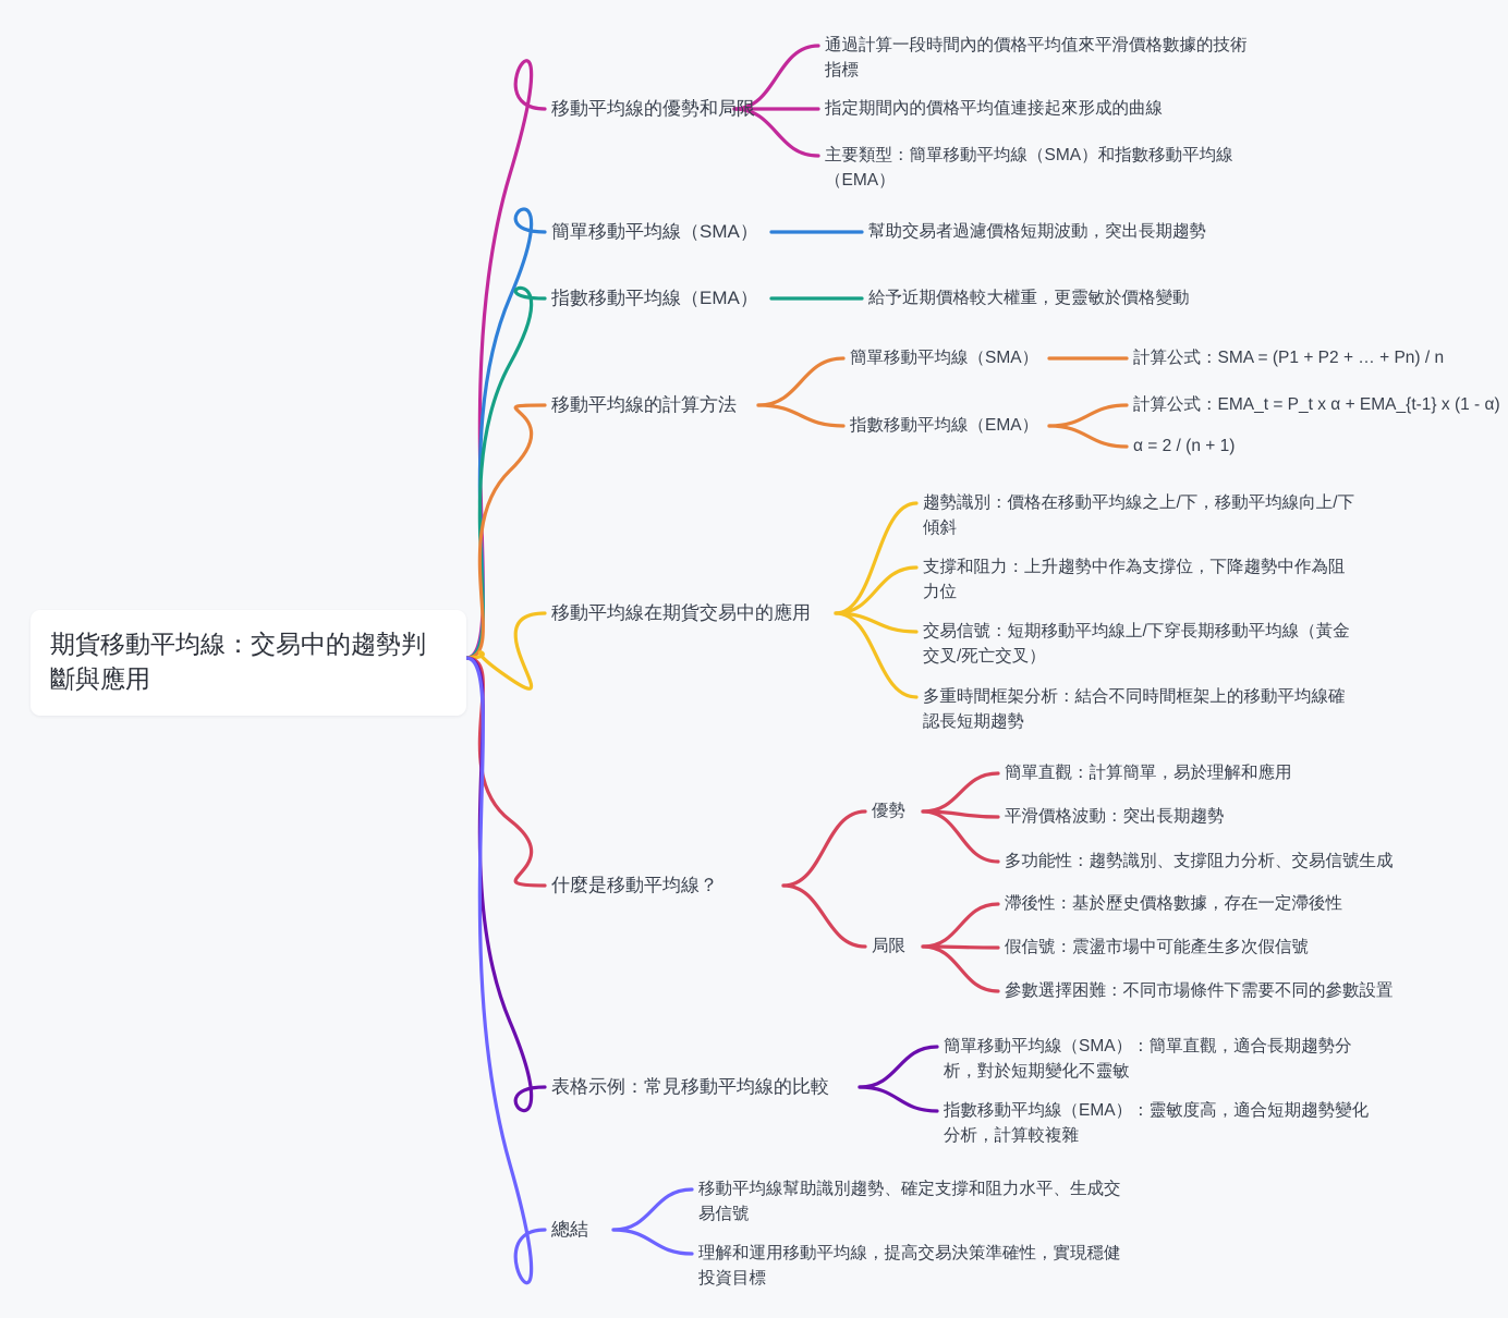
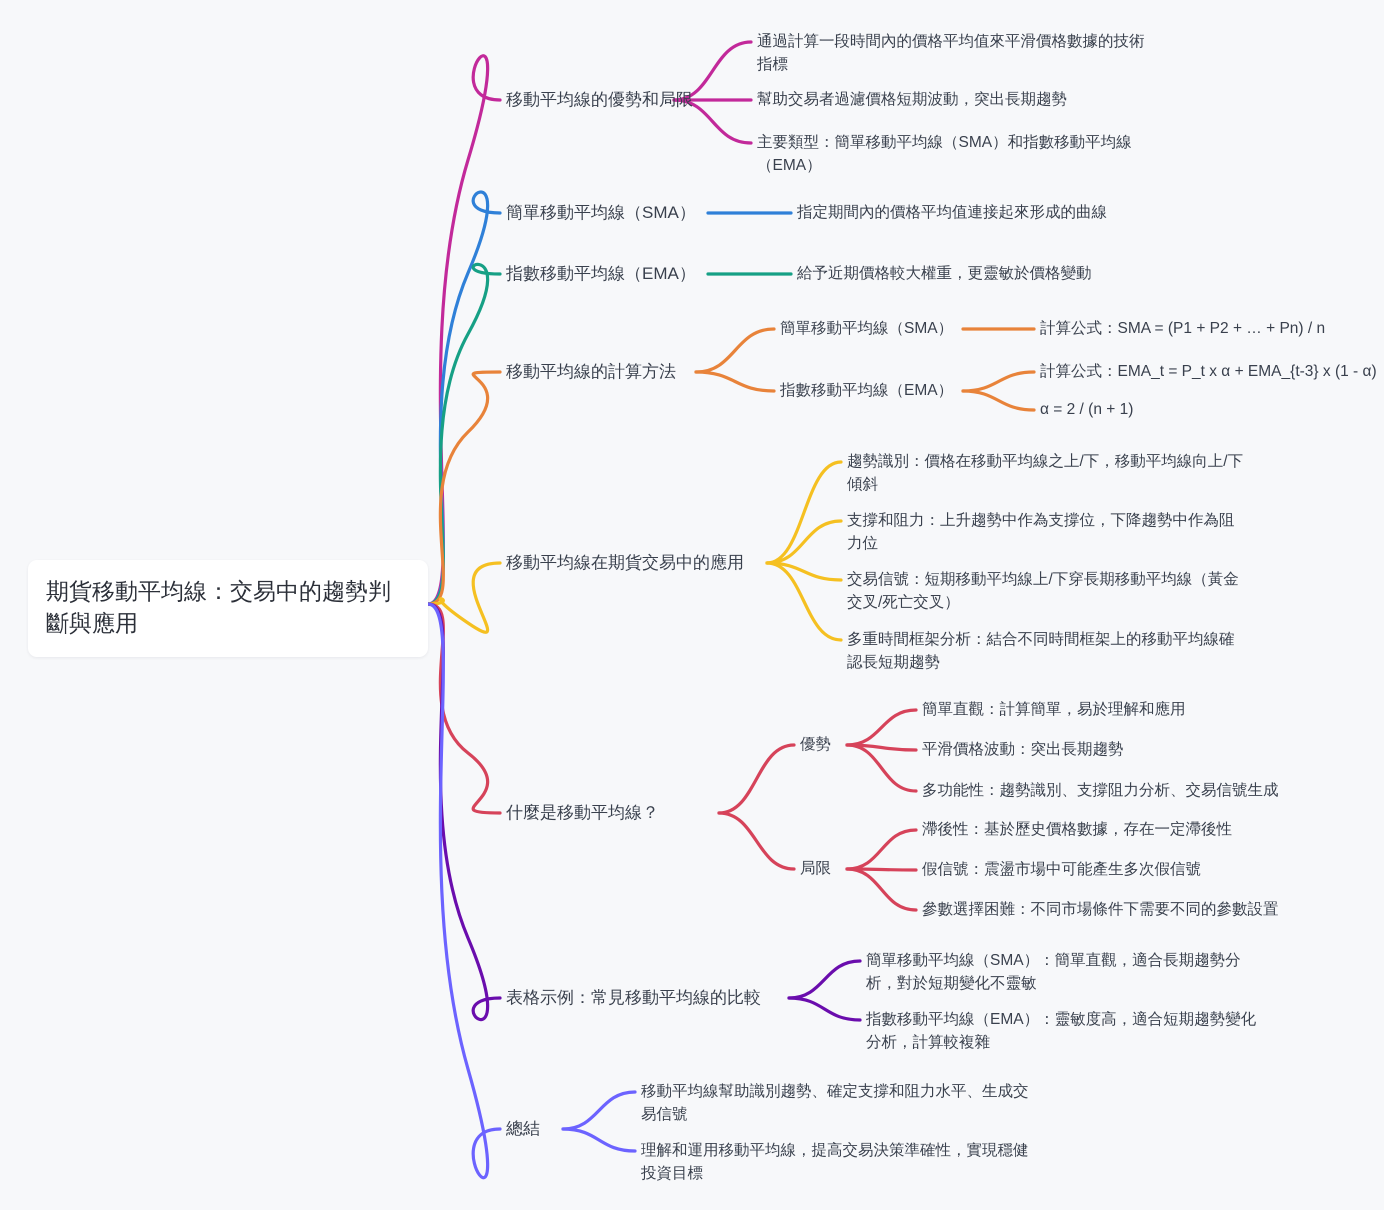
  期貨移動平均線：交易中的趨勢判斷與應用
  移動平均線的優勢和局限
  通過計算一段時間內的價格平均值來平滑價格數據的技術指標
- 指定期間內的價格平均值連接起來形成的曲線
+ 幫助交易者過濾價格短期波動，突出長期趨勢
  主要類型：簡單移動平均線（SMA）和指數移動平均線（EMA）
  簡單移動平均線（SMA）
- 幫助交易者過濾價格短期波動，突出長期趨勢
+ 指定期間內的價格平均值連接起來形成的曲線
  指數移動平均線（EMA）
  給予近期價格較大權重，更靈敏於價格變動
  移動平均線的計算方法
  簡單移動平均線（SMA）
  計算公式：SMA = (P1 + P2 + … + Pn) / n
  指數移動平均線（EMA）
- 計算公式：EMA_t = P_t x α + EMA_{t-1} x (1 - α)
+ 計算公式：EMA_t = P_t x α + EMA_{t-3} x (1 - α)
  α = 2 / (n + 1)
  移動平均線在期貨交易中的應用
  趨勢識別：價格在移動平均線之上/下，移動平均線向上/下傾斜
  支撐和阻力：上升趨勢中作為支撐位，下降趨勢中作為阻力位
  交易信號：短期移動平均線上/下穿長期移動平均線（黃金交叉/死亡交叉）
  多重時間框架分析：結合不同時間框架上的移動平均線確認長短期趨勢
  什麼是移動平均線？
  優勢
  簡單直觀：計算簡單，易於理解和應用
  平滑價格波動：突出長期趨勢
  多功能性：趨勢識別、支撐阻力分析、交易信號生成
  局限
  滯後性：基於歷史價格數據，存在一定滯後性
  假信號：震盪市場中可能產生多次假信號
  參數選擇困難：不同市場條件下需要不同的參數設置
  表格示例：常見移動平均線的比較
  簡單移動平均線（SMA）：簡單直觀，適合長期趨勢分析，對於短期變化不靈敏
  指數移動平均線（EMA）：靈敏度高，適合短期趨勢變化分析，計算較複雜
  總結
  移動平均線幫助識別趨勢、確定支撐和阻力水平、生成交易信號
  理解和運用移動平均線，提高交易決策準確性，實現穩健投資目標
